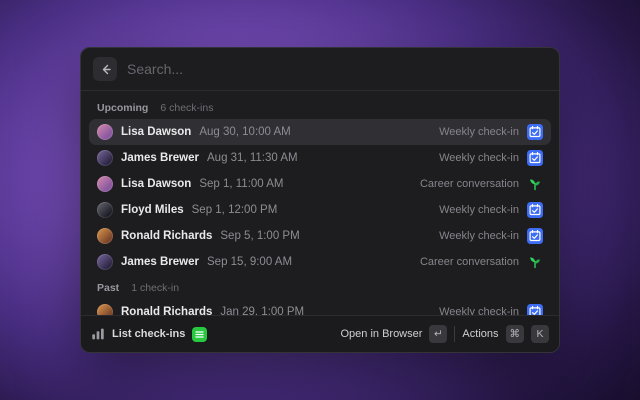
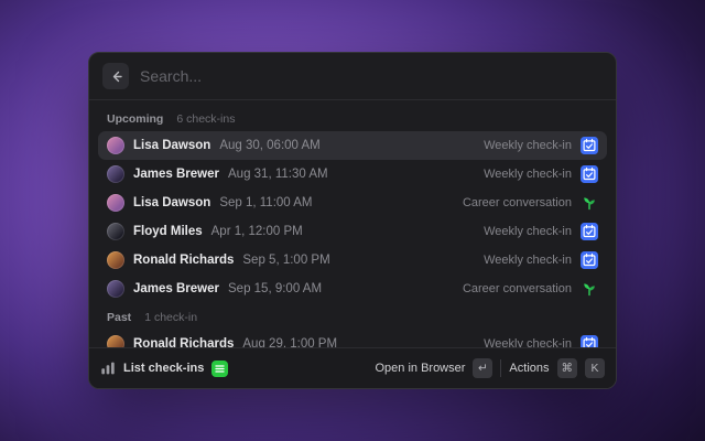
  Search...
  Upcoming
  6 check-ins
  Lisa Dawson
- Aug 30, 10:00 AM
+ Aug 30, 06:00 AM
  Weekly check-in
  James Brewer
  Aug 31, 11:30 AM
  Weekly check-in
  Lisa Dawson
  Sep 1, 11:00 AM
  Career conversation
  Floyd Miles
- Sep 1, 12:00 PM
+ Apr 1, 12:00 PM
  Weekly check-in
  Ronald Richards
  Sep 5, 1:00 PM
  Weekly check-in
  James Brewer
  Sep 15, 9:00 AM
  Career conversation
  Past
  1 check-in
  Ronald Richards
- Jan 29, 1:00 PM
+ Aug 29, 1:00 PM
  Weekly check-in
  List check-ins
  Open in Browser
  ↵
  Actions
  ⌘
  K
